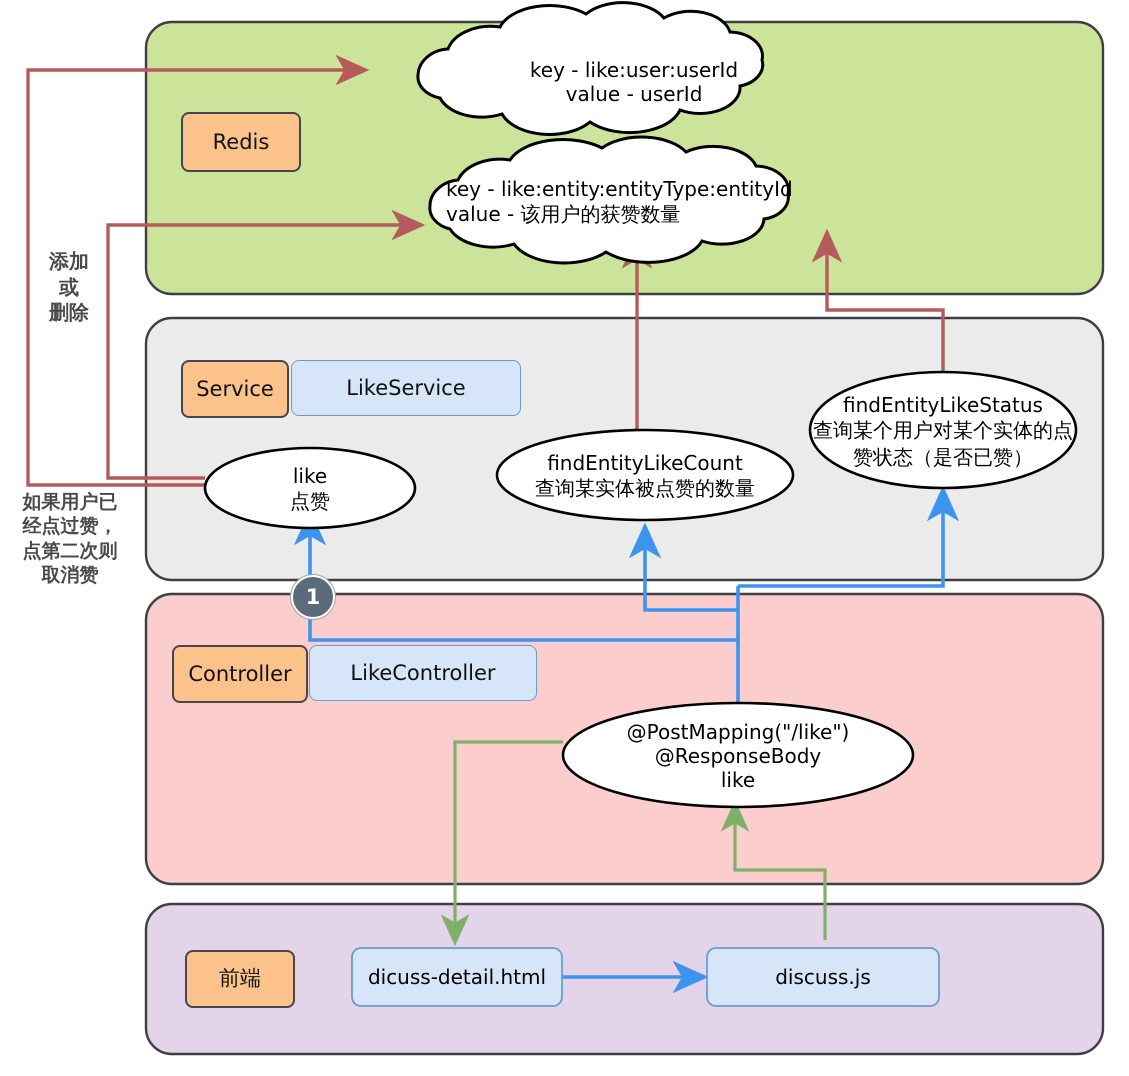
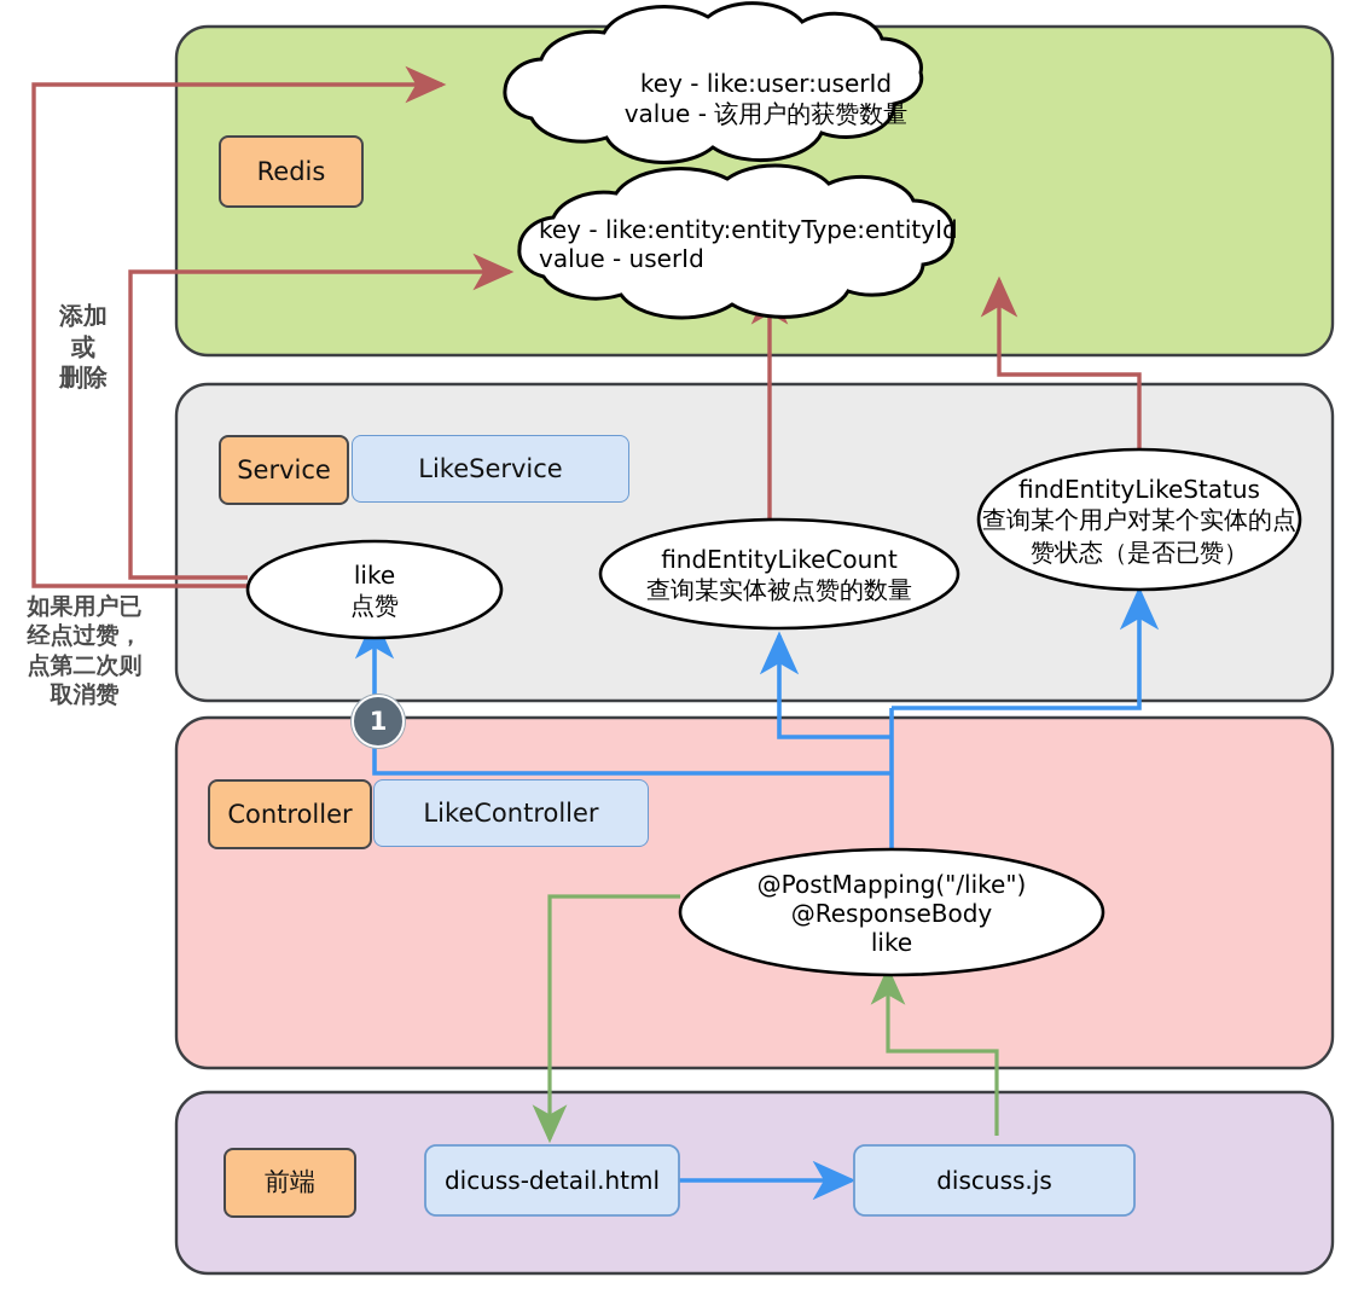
  Redis
  key - like:user:userId
- value - userId
+ value - 该用户的获赞数量
  key - like:entity:entityType:entityId
- value - 该用户的获赞数量
+ value - userId
  Service
  LikeService
  like
  点赞
  findEntityLikeCount
  查询某实体被点赞的数量
  findEntityLikeStatus
  查询某个用户对某个实体的点
  赞状态（是否已赞）
  Controller
  LikeController
  @PostMapping("/like")
  @ResponseBody
  like
  1
  前端
  dicuss-detail.html
  discuss.js
  添加
  或
  删除
  如果用户已
  经点过赞，
  点第二次则
  取消赞
